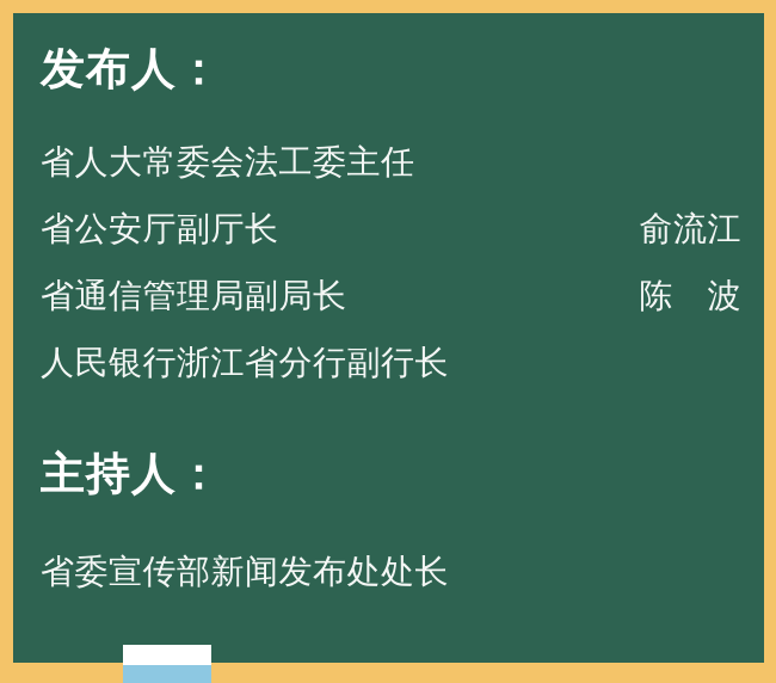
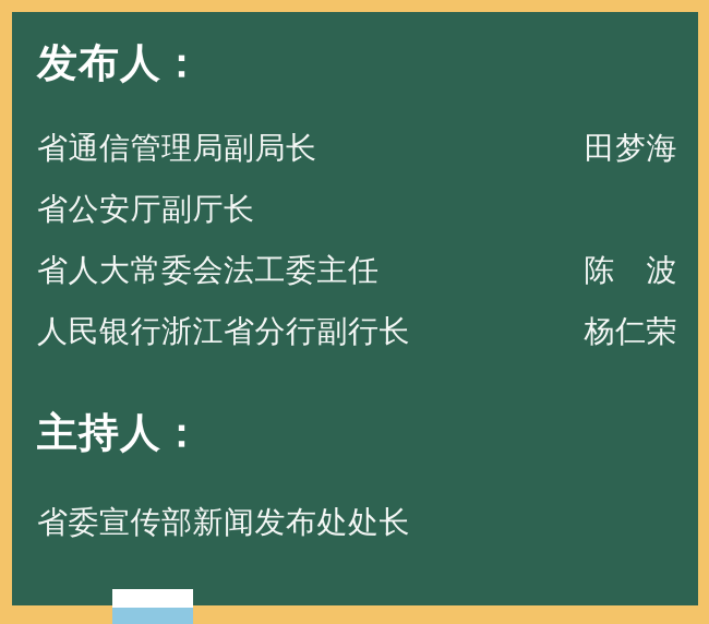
  发布人：
- 省人大常委会法工委主任
+ 省通信管理局副局长
+ 田梦海
  省公安厅副厅长
- 俞流江
- 省通信管理局副局长
+ 省人大常委会法工委主任
  陈 波
  人民银行浙江省分行副行长
+ 杨仁荣
  主持人：
  省委宣传部新闻发布处处长
